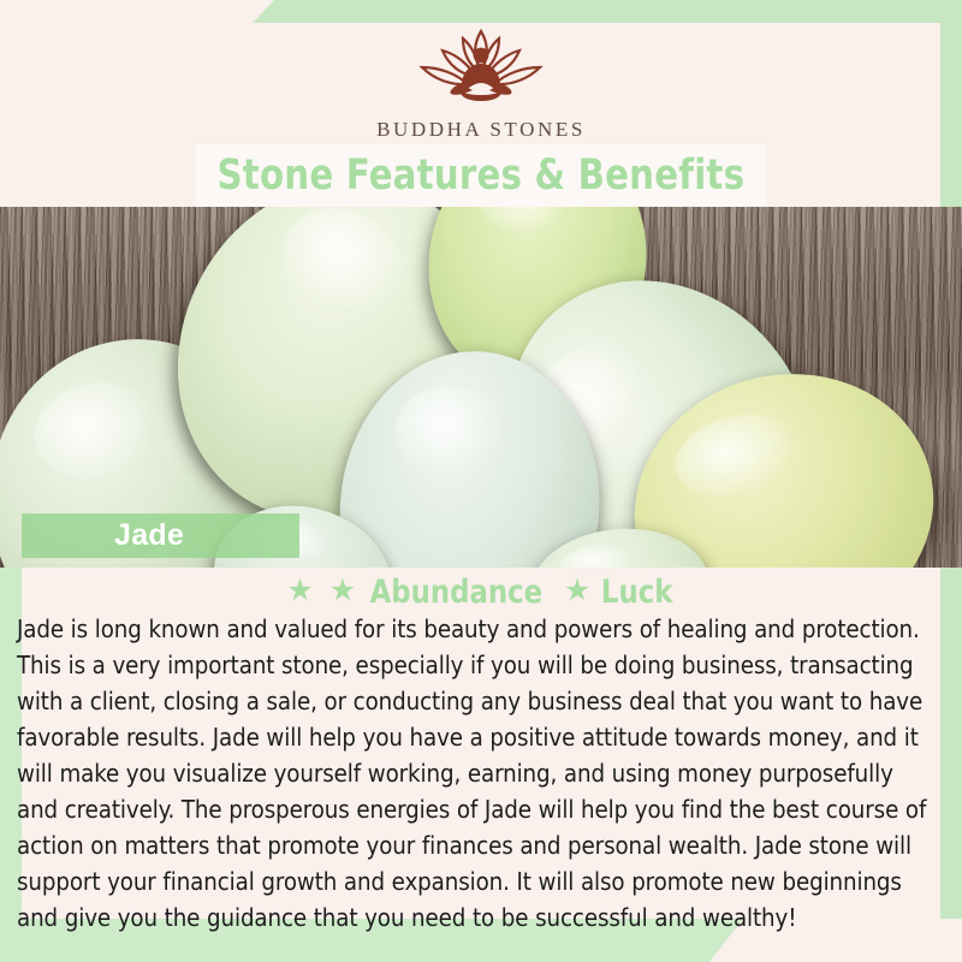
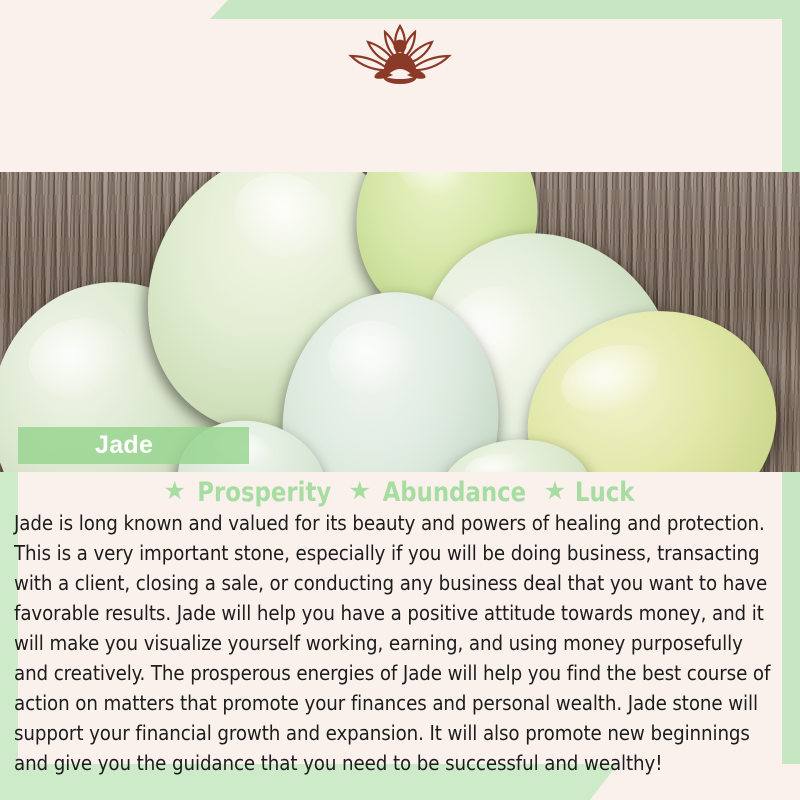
- BUDDHA STONES
- Stone Features & Benefits
  Jade
  ★
+ Prosperity
  ★
  Abundance
  ★
  Luck
  Jade is long known and valued for its beauty and powers of healing and protection. This is a very important stone, especially if you will be doing business, transacting with a client, closing a sale, or conducting any business deal that you want to have favorable results. Jade will help you have a positive attitude towards money, and it will make you visualize yourself working, earning, and using money purposefully and creatively. The prosperous energies of Jade will help you find the best course of action on matters that promote your finances and personal wealth. Jade stone will support your financial growth and expansion. It will also promote new beginnings and give you the guidance that you need to be successful and wealthy!
